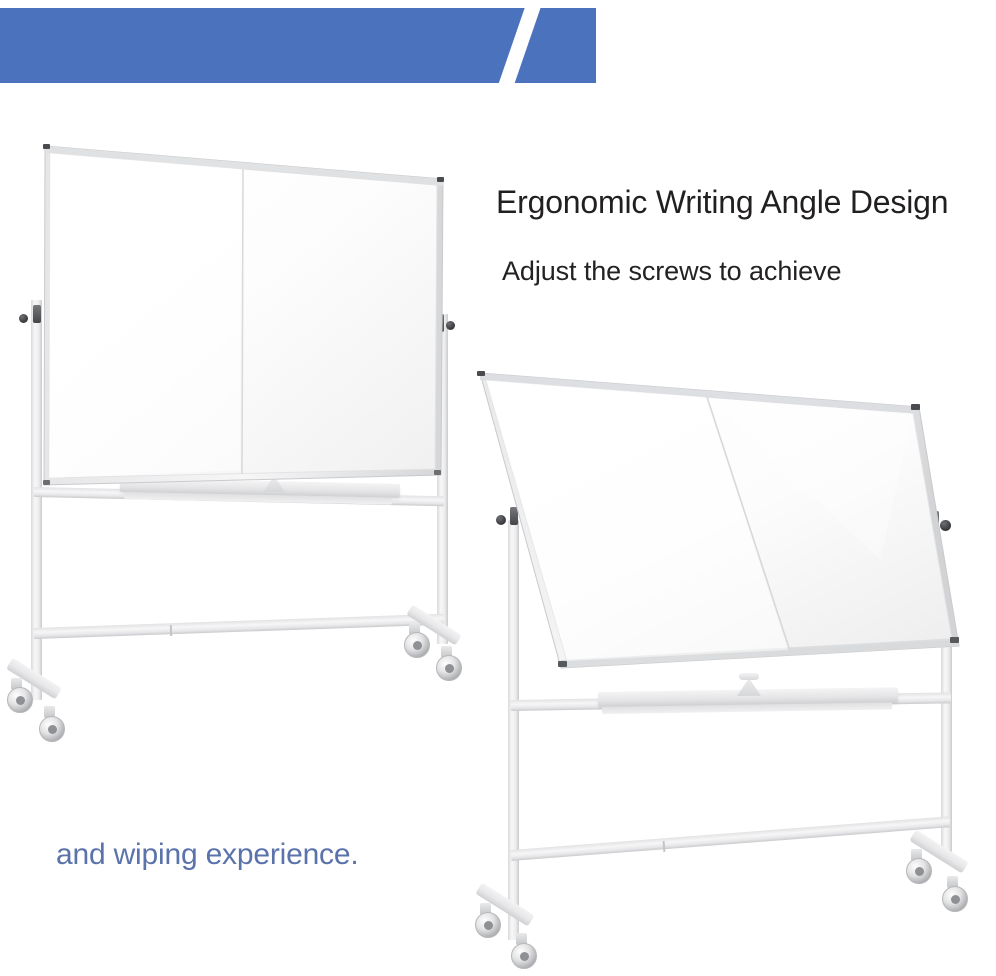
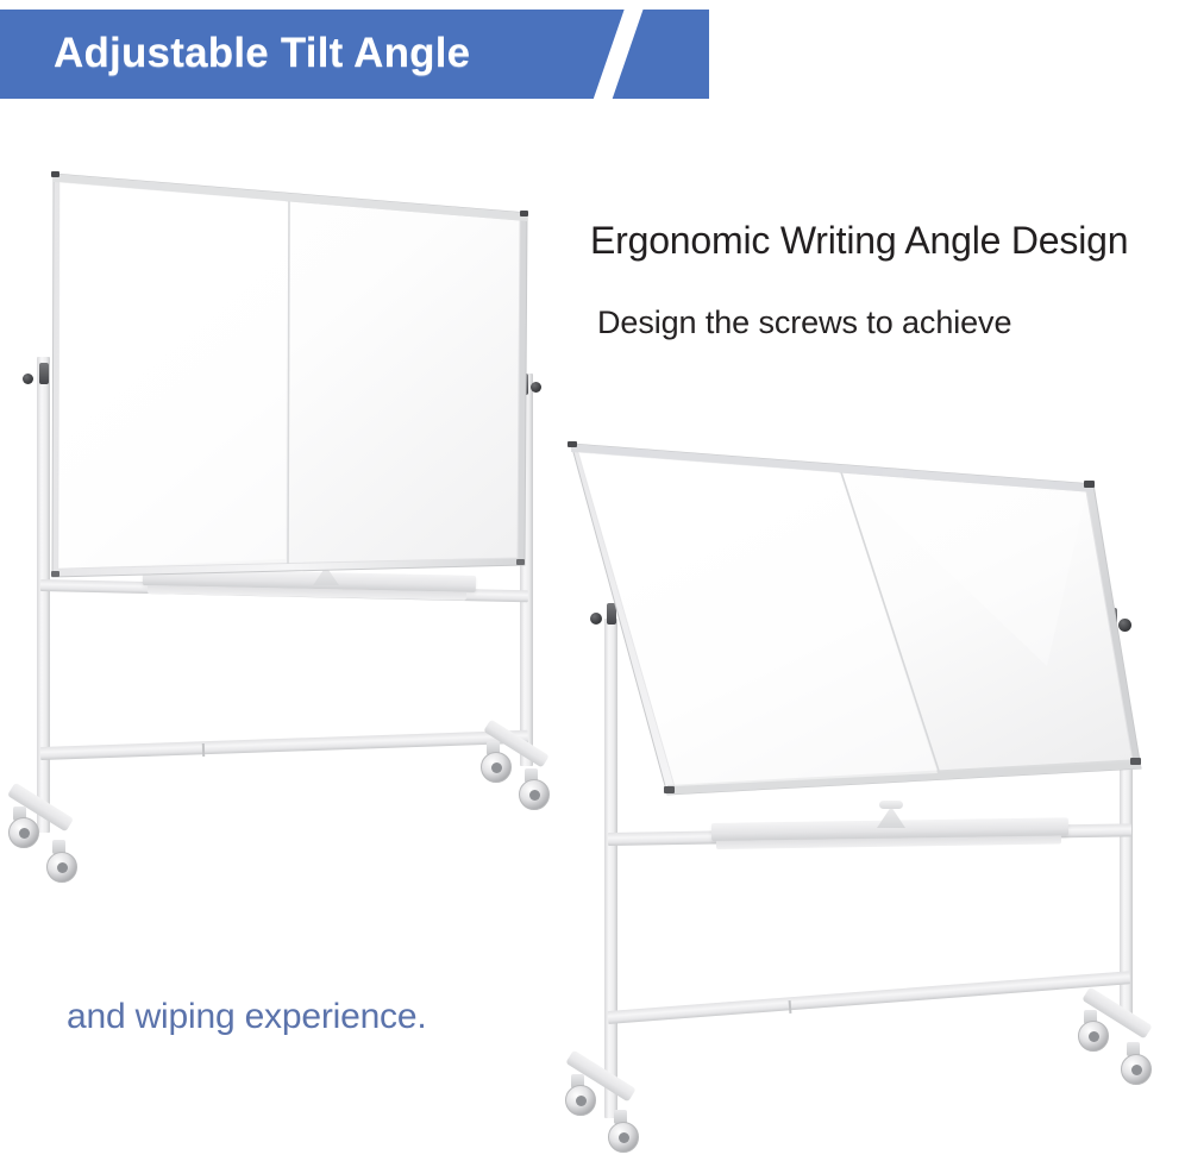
+ Adjustable Tilt Angle
  Ergonomic Writing Angle Design
- Adjust the screws to achieve
+ Design the screws to achieve
  and wiping experience.
